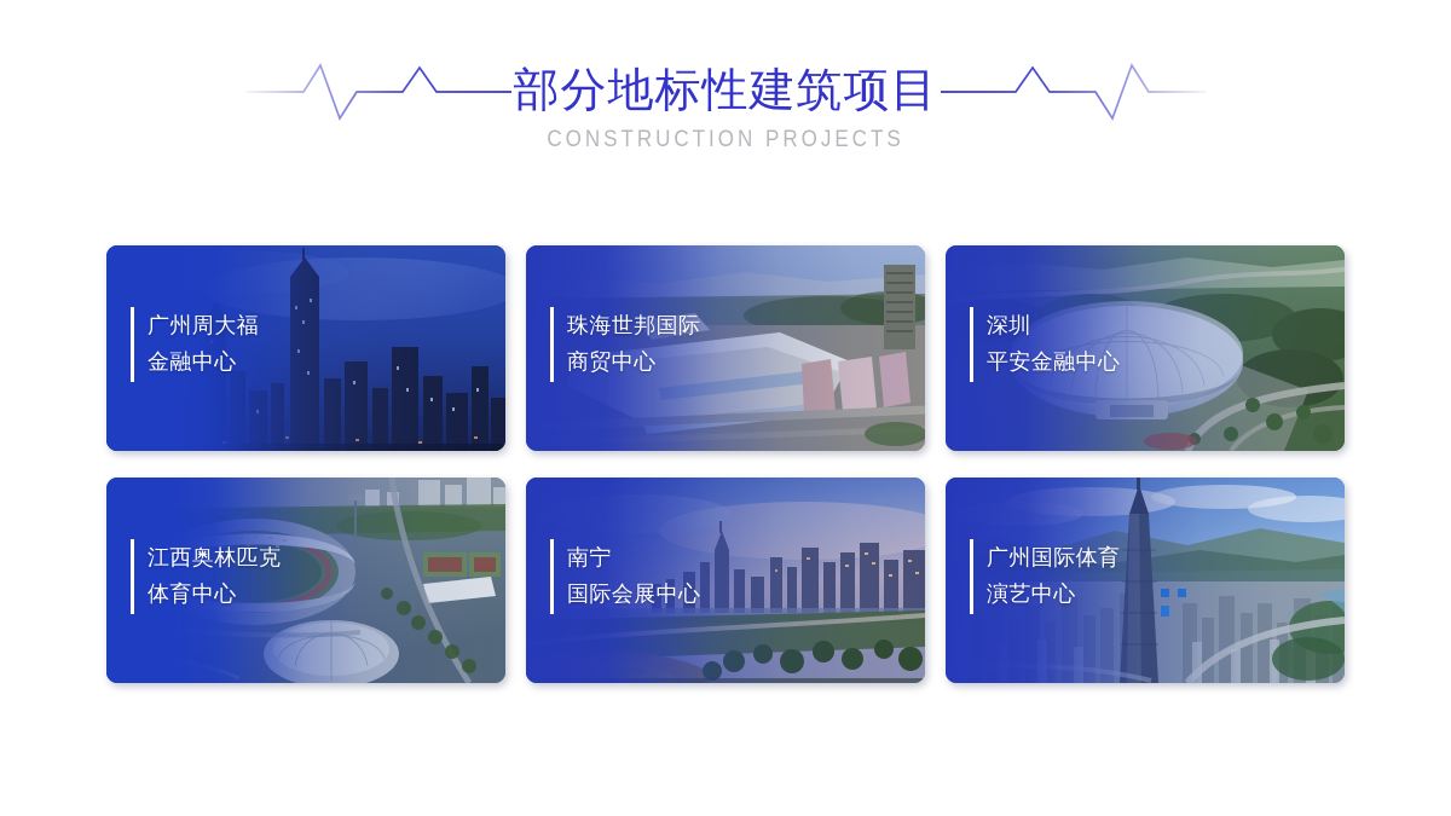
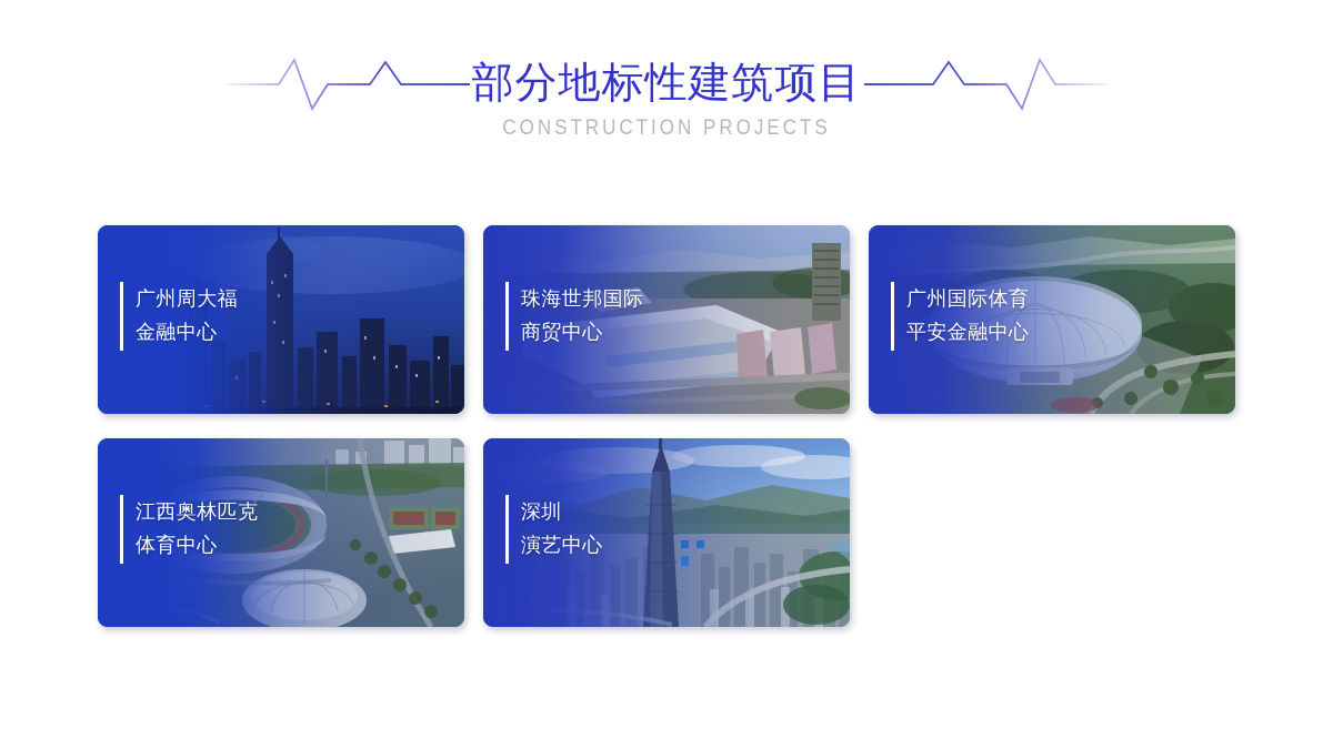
  部分地标性建筑项目
  CONSTRUCTION PROJECTS
  广州周大福
  金融中心
  珠海世邦国际
  商贸中心
- 深圳
+ 广州国际体育
  平安金融中心
  江西奥林匹克
  体育中心
- 南宁
- 国际会展中心
- 广州国际体育
+ 深圳
  演艺中心
